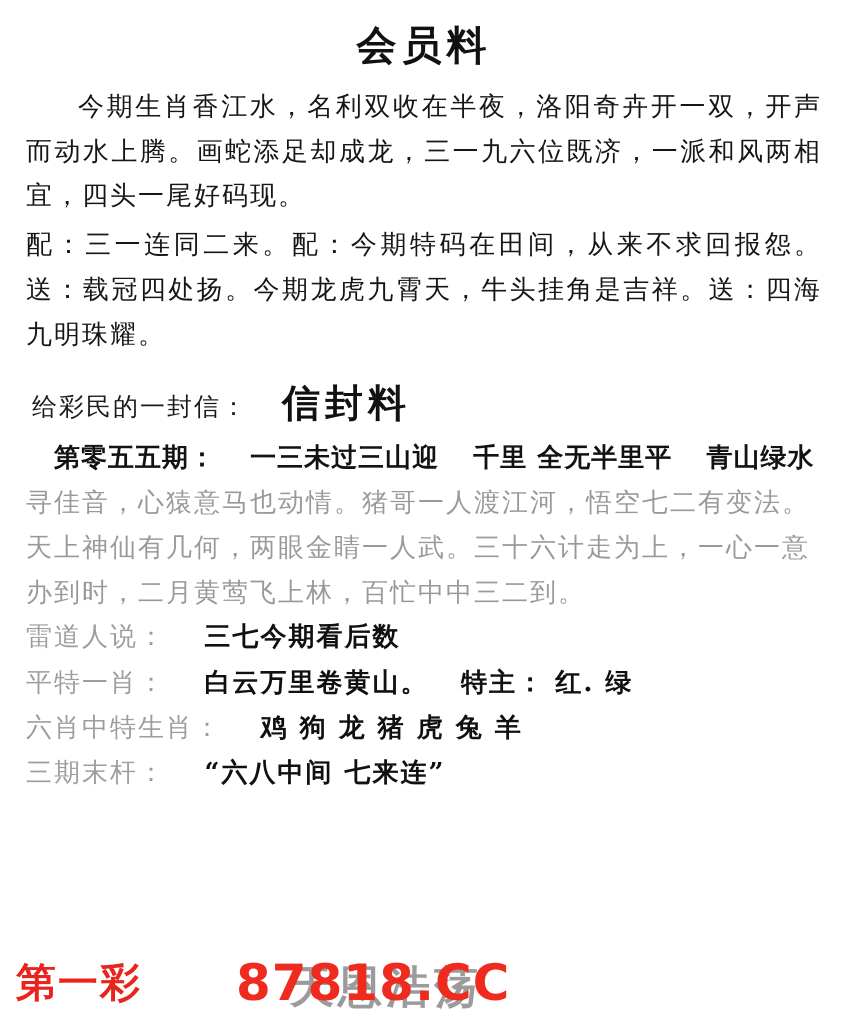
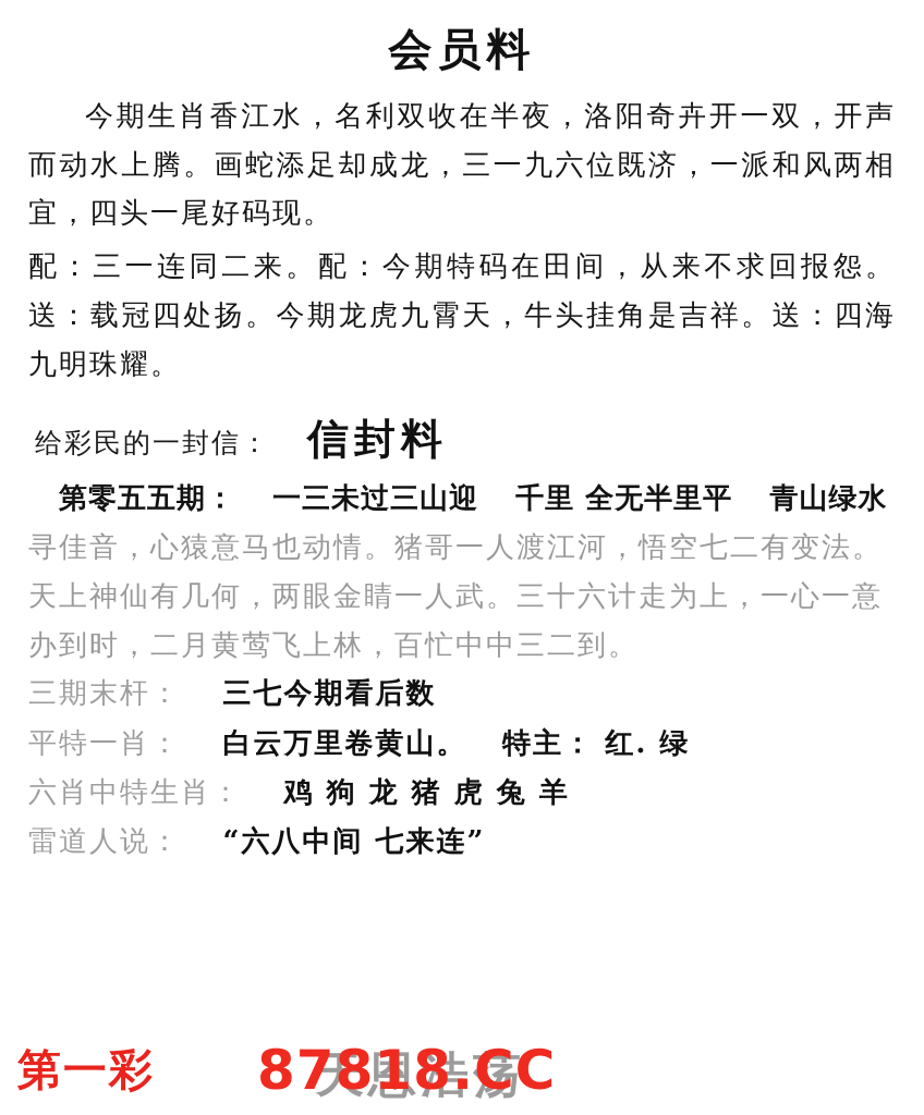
  会员料
  今期生肖香江水，名利双收在半夜，洛阳奇卉开一双，开声而动水上腾。画蛇添足却成龙，三一九六位既济，一派和风两相宜，四头一尾好码现。
  配：三一连同二来。配：今期特码在田间，从来不求回报怨。送：载冠四处扬。今期龙虎九霄天，牛头挂角是吉祥。送：四海九明珠耀。
  给彩民的一封信：
  信封料
  第零五五期： 一三未过三山迎 千里 全无半里平 青山绿水
  寻佳音，心猿意马也动情。猪哥一人渡江河，悟空七二有变法。
  天上神仙有几何，两眼金睛一人武。三十六计走为上，一心一意
  办到时，二月黄莺飞上林，百忙中中三二到。
- 雷道人说： 三七今期看后数
+ 三期末杆： 三七今期看后数
  平特一肖： 白云万里卷黄山。 特主： 红. 绿
  六肖中特生肖： 鸡 狗 龙 猪 虎 兔 羊
- 三期末杆： “六八中间 七来连”
+ 雷道人说： “六八中间 七来连”
  天恩浩荡
  第一彩
  87818.CC
